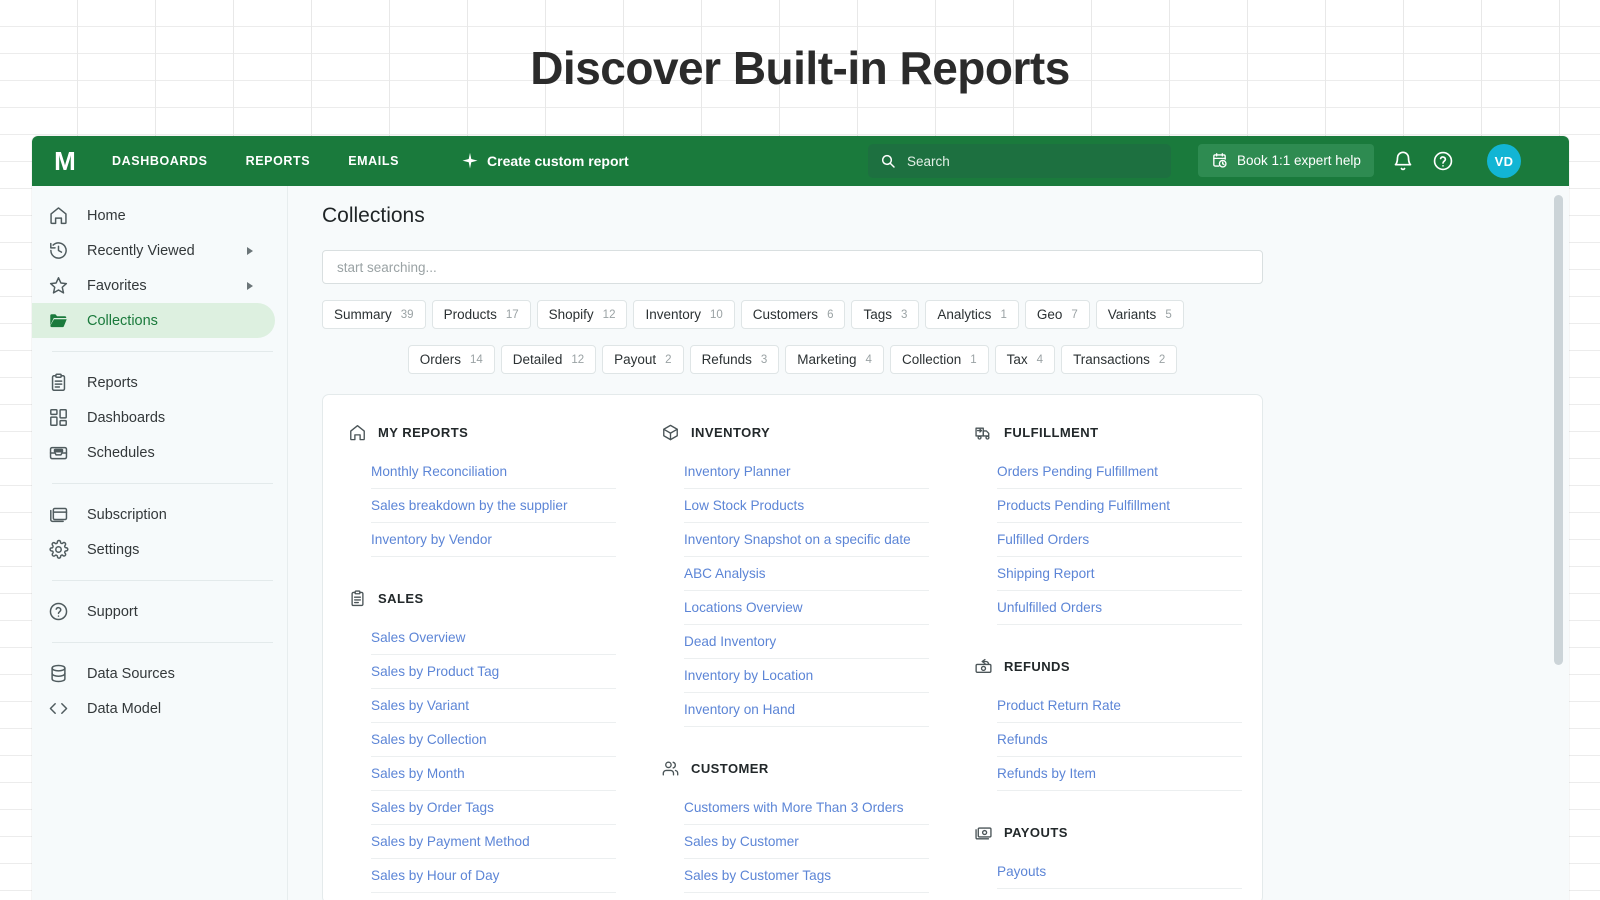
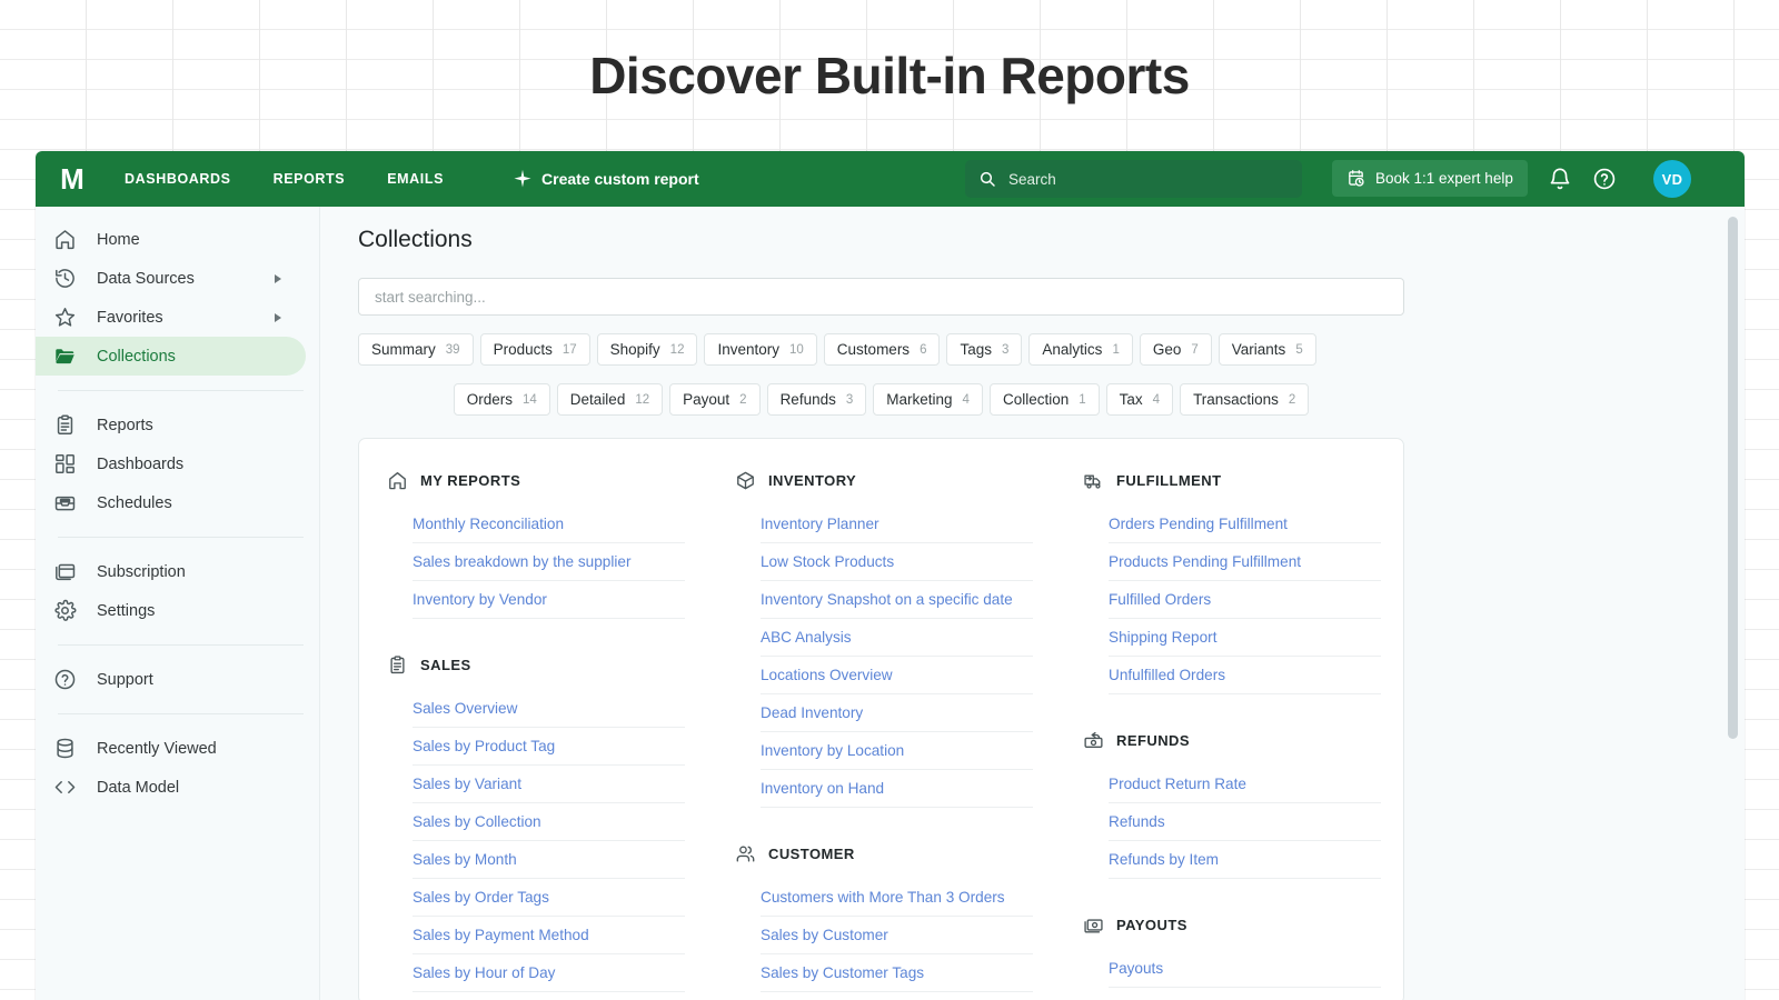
  Discover Built-in Reports
  M
  DASHBOARDS
  REPORTS
  EMAILS
  Create custom report
  Search
  Book 1:1 expert help
  VD
  Home
- Recently Viewed
+ Data Sources
  Favorites
  Collections
  Reports
  Dashboards
  Schedules
  Subscription
  Settings
  Support
- Data Sources
+ Recently Viewed
  Data Model
  Collections
  start searching...
  Summary
  39
  Products
  17
  Shopify
  12
  Inventory
  10
  Customers
  6
  Tags
  3
  Analytics
  1
  Geo
  7
  Variants
  5
  Orders
  14
  Detailed
  12
  Payout
  2
  Refunds
  3
  Marketing
  4
  Collection
  1
  Tax
  4
  Transactions
  2
  MY REPORTS
  Monthly Reconciliation
  Sales breakdown by the supplier
  Inventory by Vendor
  SALES
  Sales Overview
  Sales by Product Tag
  Sales by Variant
  Sales by Collection
  Sales by Month
  Sales by Order Tags
  Sales by Payment Method
  Sales by Hour of Day
  INVENTORY
  Inventory Planner
  Low Stock Products
  Inventory Snapshot on a specific date
  ABC Analysis
  Locations Overview
  Dead Inventory
  Inventory by Location
  Inventory on Hand
  CUSTOMER
  Customers with More Than 3 Orders
  Sales by Customer
  Sales by Customer Tags
  FULFILLMENT
  Orders Pending Fulfillment
  Products Pending Fulfillment
  Fulfilled Orders
  Shipping Report
  Unfulfilled Orders
  REFUNDS
  Product Return Rate
  Refunds
  Refunds by Item
  PAYOUTS
  Payouts
